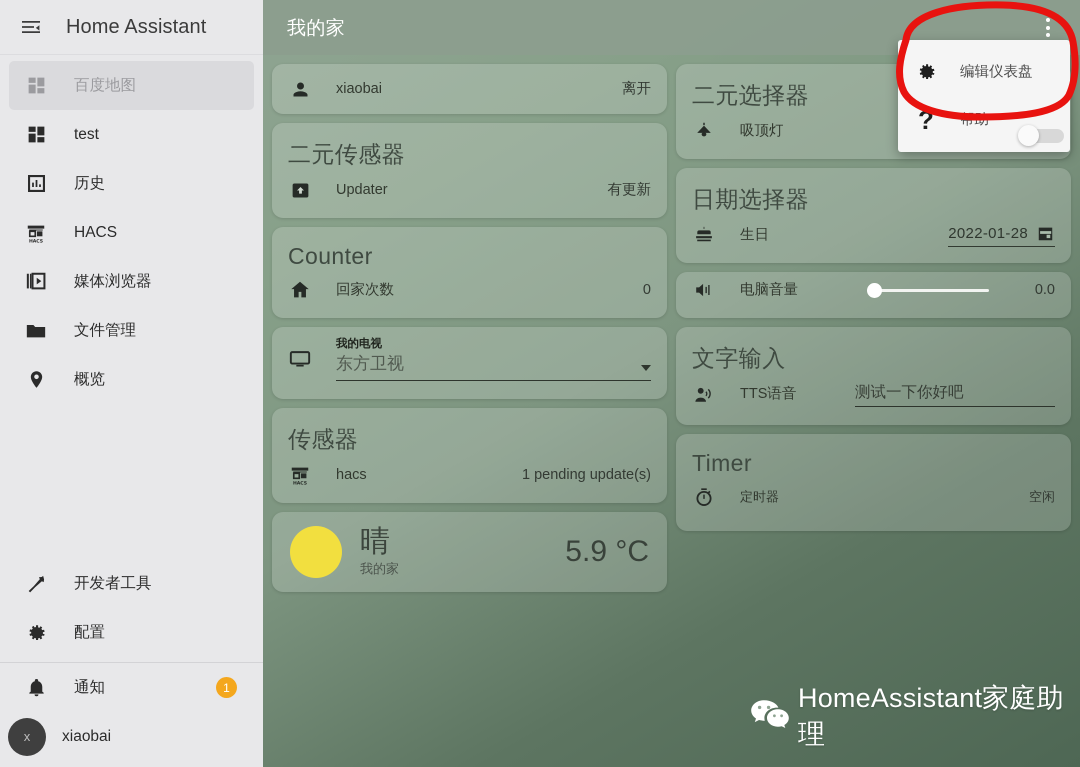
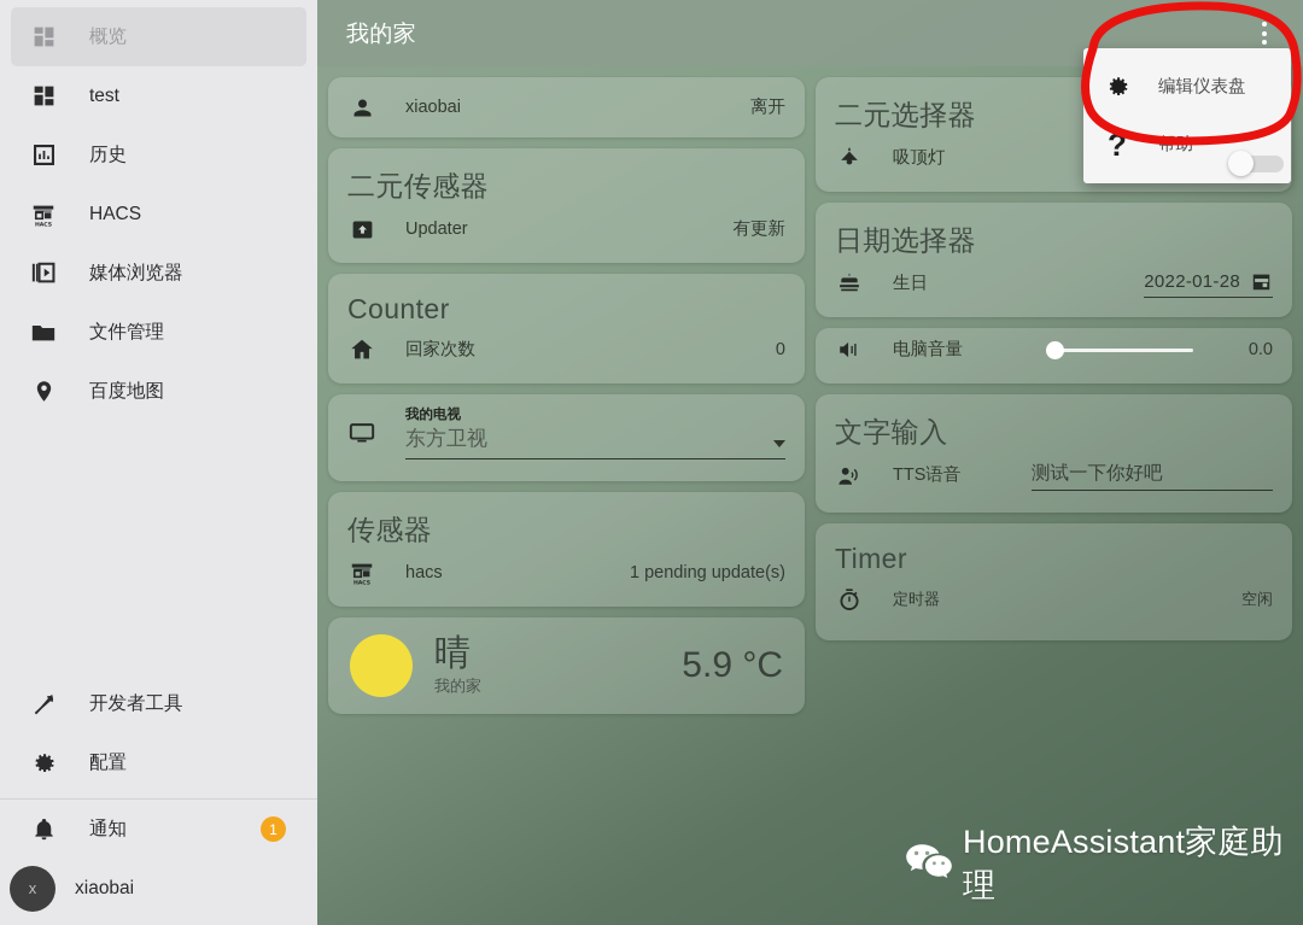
- Home Assistant
- 百度地图
+ 概览
  test
  历史
  HACS
  媒体浏览器
  文件管理
- 概览
+ 百度地图
  开发者工具
  配置
  通知
  1
  x
  xiaobai
  我的家
  xiaobai
  离开
  二元传感器
  Updater
  有更新
  Counter
  回家次数
  0
  我的电视
  东方卫视
  传感器
  hacs
  1 pending update(s)
  晴
  我的家
  5.9 °C
  二元选择器
  吸顶灯
  日期选择器
  生日
  2022-01-28
  电脑音量
  0.0
  文字输入
  TTS语音
  测试一下你好吧
  Timer
  定时器
  空闲
  编辑仪表盘
  ?
  HomeAssistant家庭助理
